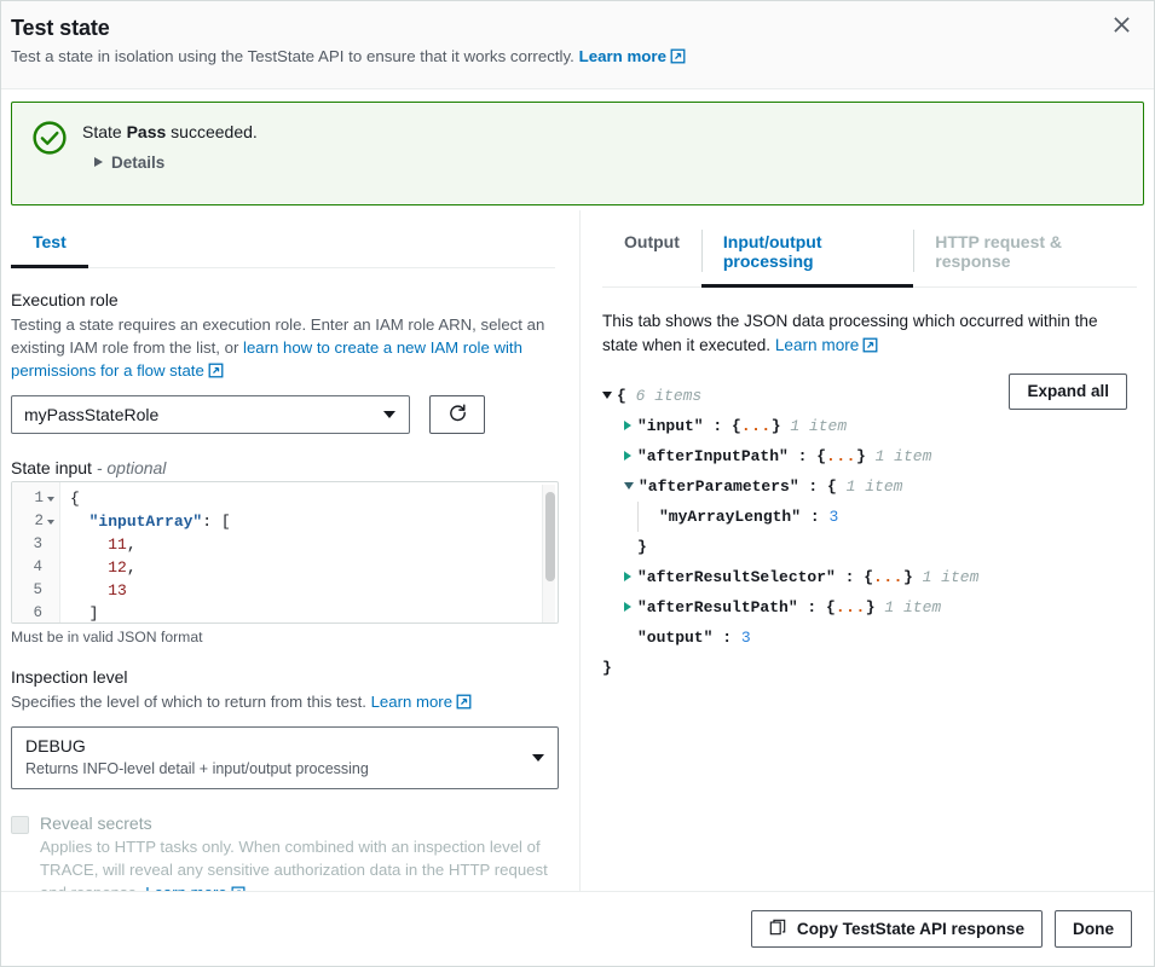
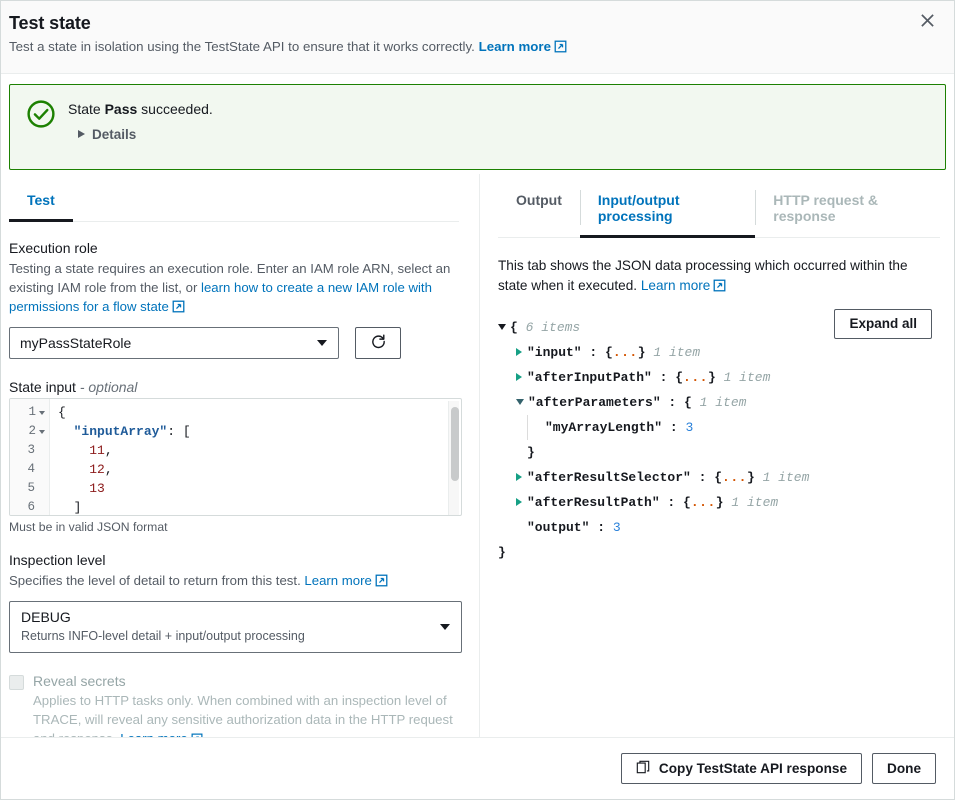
  Test state
  Test a state in isolation using the TestState API to ensure that it works correctly. Learn more
  State Pass succeeded.
  Details
  Test
  Execution role
  Testing a state requires an execution role. Enter an IAM role ARN, select an existing IAM role from the list, or learn how to create a new IAM role with permissions for a flow state
  myPassStateRole
  State input - optional
  1
  2
  3
  4
  5
  6
  {
  "inputArray": [
  11,
  12,
  13
  ]
  Must be in valid JSON format
  Inspection level
- Specifies the level of which to return from this test. Learn more
+ Specifies the level of detail to return from this test. Learn more
  DEBUG
  Returns INFO-level detail + input/output processing
  Reveal secrets
  Applies to HTTP tasks only. When combined with an inspection level of TRACE, will reveal any sensitive authorization data in the HTTP request
  Output
  Input/output processing
  HTTP request & response
  This tab shows the JSON data processing which occurred within the state when it executed. Learn more
  Expand all
  {
  6 items
  "input"
  :
  {
  ...
  }
  1 item
  "afterInputPath"
  :
  {
  ...
  }
  1 item
  "afterParameters"
  :
  {
  1 item
  "myArrayLength"
  :
  3
  }
  "afterResultSelector"
  :
  {
  ...
  }
  1 item
  "afterResultPath"
  :
  {
  ...
  }
  1 item
  "output"
  :
  3
  }
  Copy TestState API response
  Done
